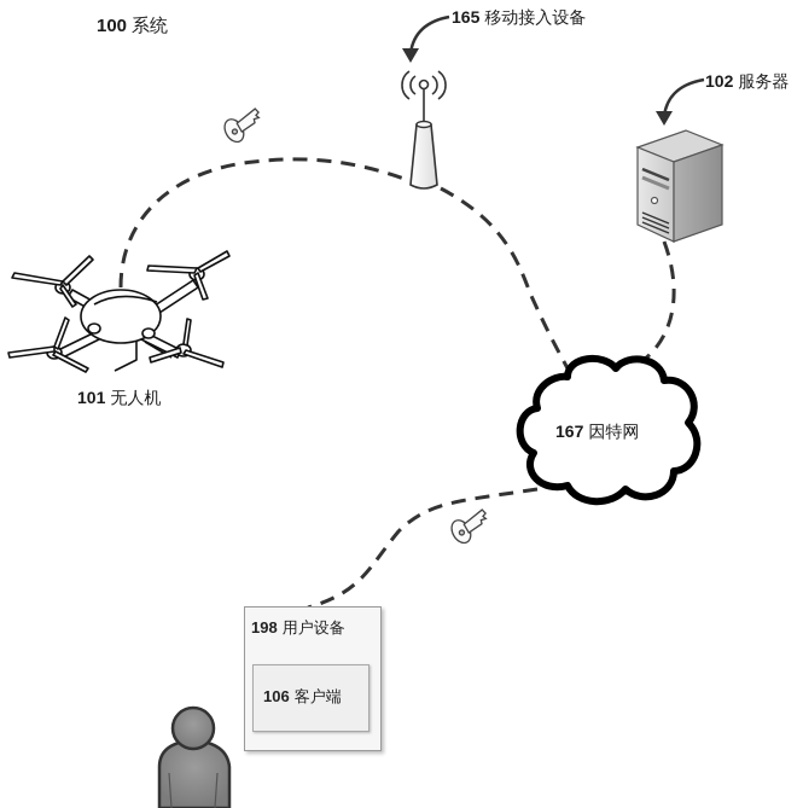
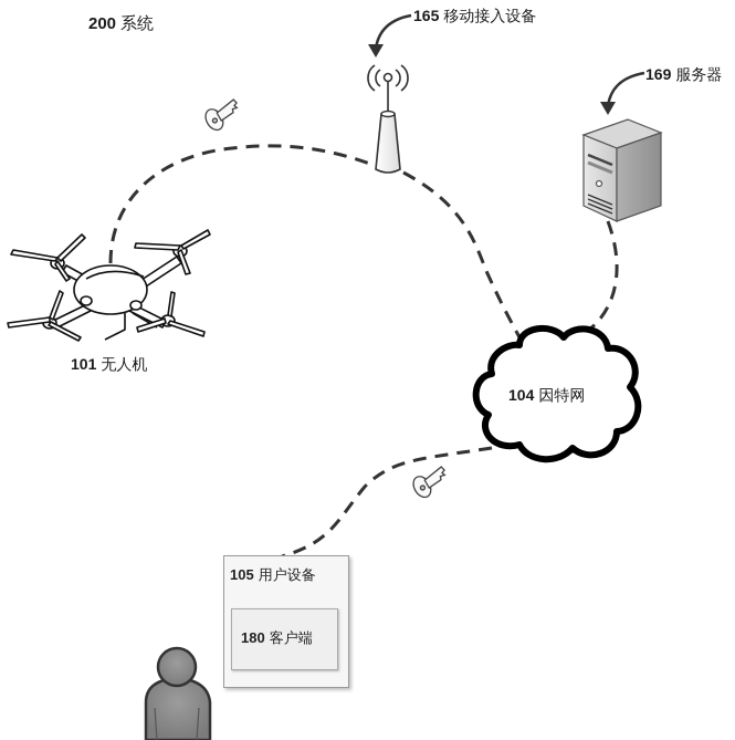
- 100 系统
+ 200 系统
  165 移动接入设备
- 102 服务器
+ 169 服务器
  101 无人机
- 167 因特网
+ 104 因特网
- 198 用户设备
+ 105 用户设备
- 106 客户端
+ 180 客户端
